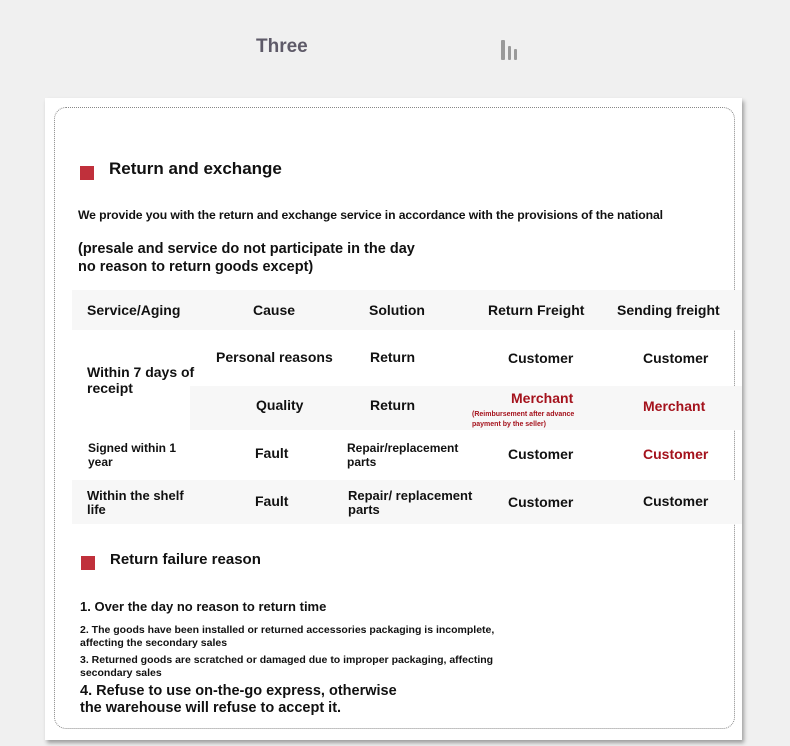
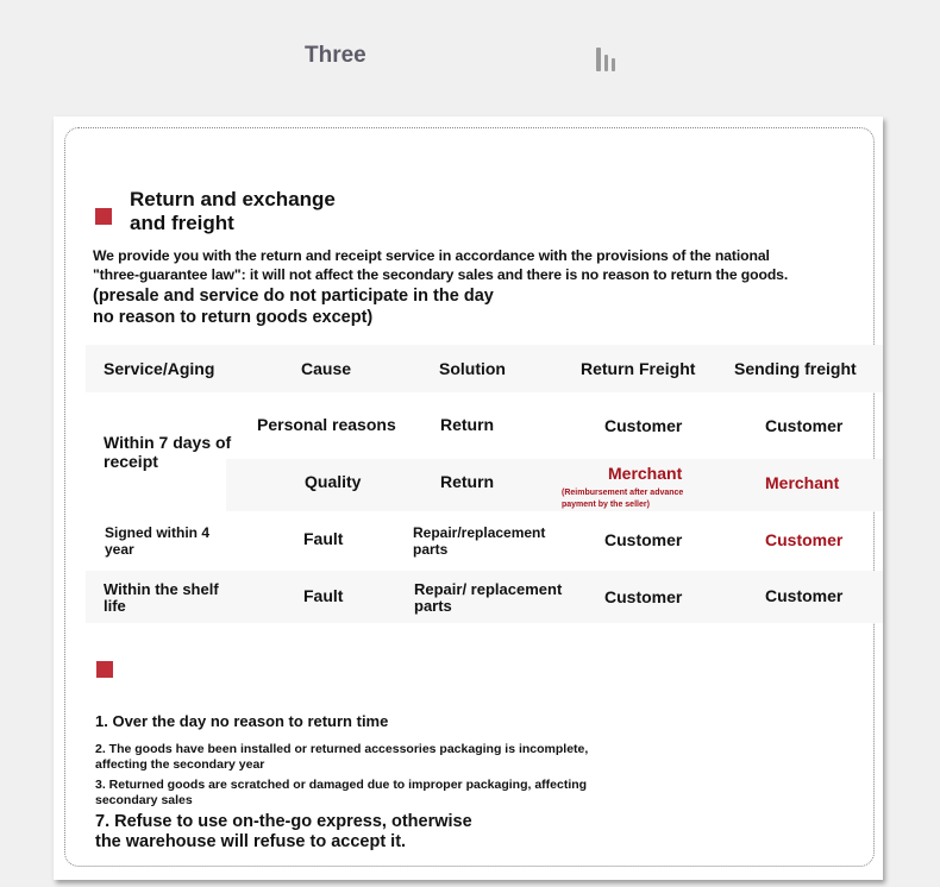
  Three
  Return and exchange
+ and freight
- We provide you with the return and exchange service in accordance with the provisions of the national
+ We provide you with the return and receipt service in accordance with the provisions of the national
+ "three-guarantee law": it will not affect the secondary sales and there is no reason to return the goods.
  (presale and service do not participate in the day
  no reason to return goods except)
  Service/Aging
  Cause
  Solution
  Return Freight
  Sending freight
  Within 7 days of receipt
  Personal reasons
  Return
  Customer
  Customer
  Quality
  Return
  Merchant
  Merchant
- Signed within 1 year
+ Signed within 4 year
  Fault
  Repair/replacement parts
  Customer
  Customer
  Within the shelf life
  Fault
  Repair/ replacement parts
  Customer
  Customer
- Return failure reason
  1. Over the day no reason to return time
- 2. The goods have been installed or returned accessories packaging is incomplete, affecting the secondary sales
+ 2. The goods have been installed or returned accessories packaging is incomplete, affecting the secondary year
  3. Returned goods are scratched or damaged due to improper packaging, affecting secondary sales
- 4. Refuse to use on-the-go express, otherwise the warehouse will refuse to accept it.
+ 7. Refuse to use on-the-go express, otherwise the warehouse will refuse to accept it.
